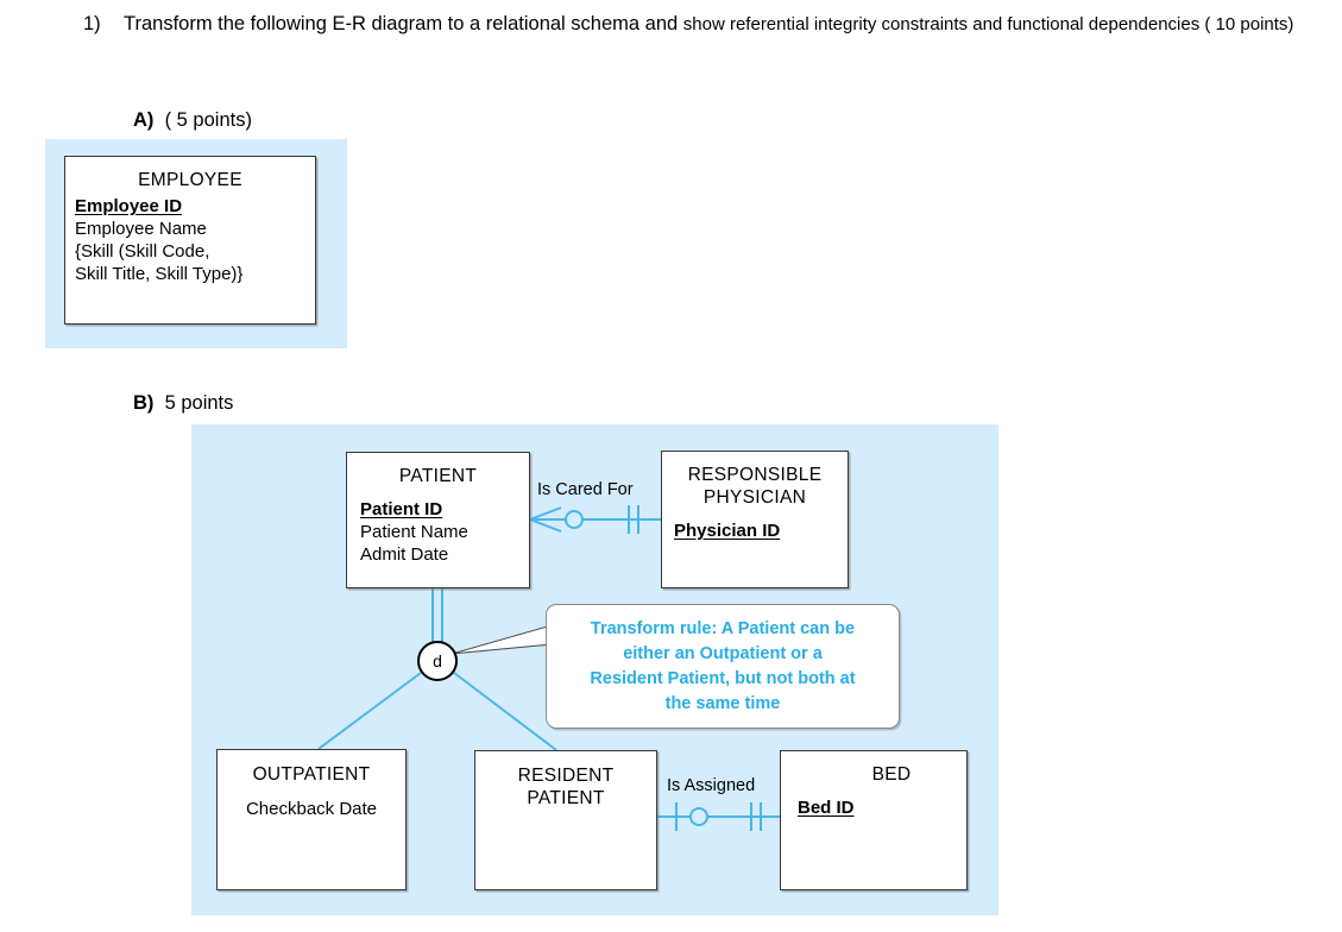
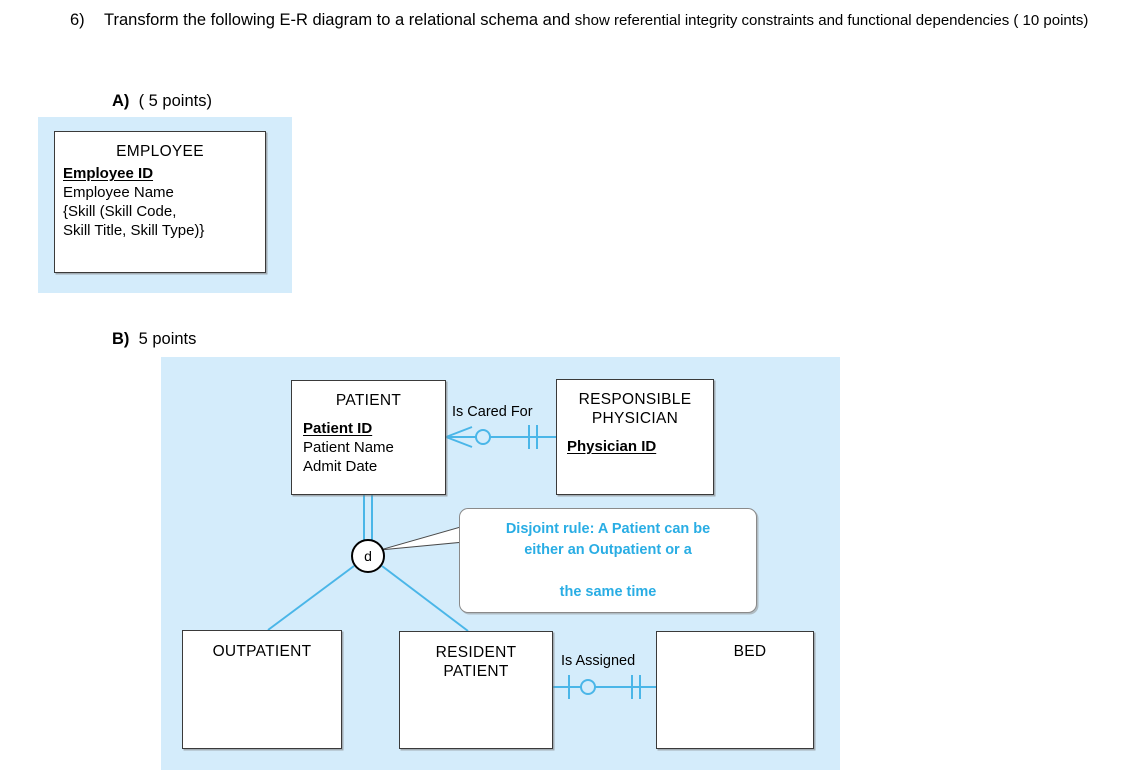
- 1)
+ 6)
  Transform the following E-R diagram to a relational schema and show referential integrity constraints and functional dependencies ( 10 points)
  A) ( 5 points)
  EMPLOYEE
  Employee ID
  Employee Name
  {Skill (Skill Code,
  Skill Title, Skill Type)}
  B) 5 points
  PATIENT
  Patient ID
  Patient Name
  Admit Date
  RESPONSIBLE
  PHYSICIAN
  Physician ID
  OUTPATIENT
- Checkback Date
  RESIDENT
  PATIENT
  BED
- Bed ID
  Is Cared For
  Is Assigned
  d
- Transform rule: A Patient can be
+ Disjoint rule: A Patient can be
  either an Outpatient or a
- Resident Patient, but not both at
  the same time
